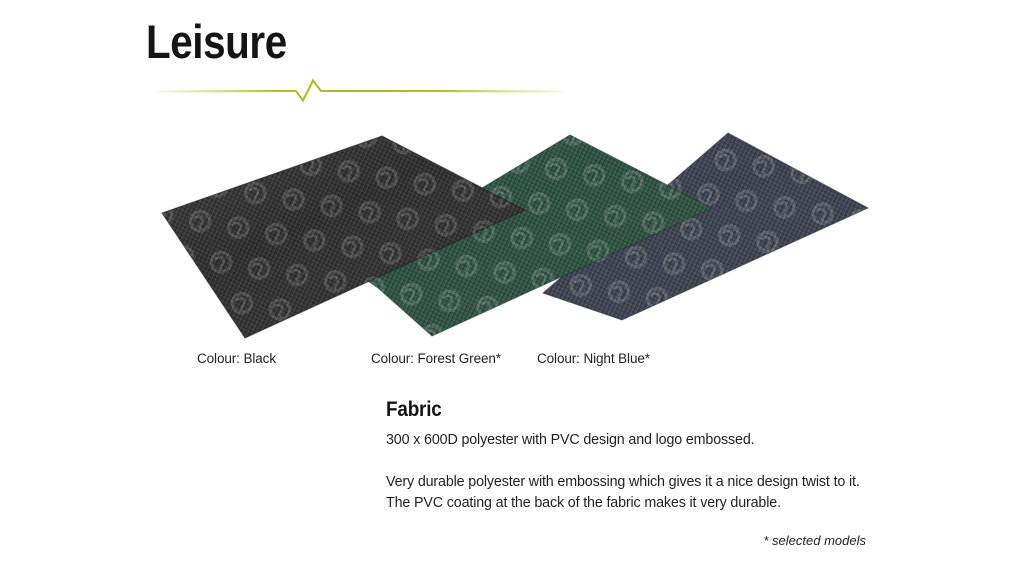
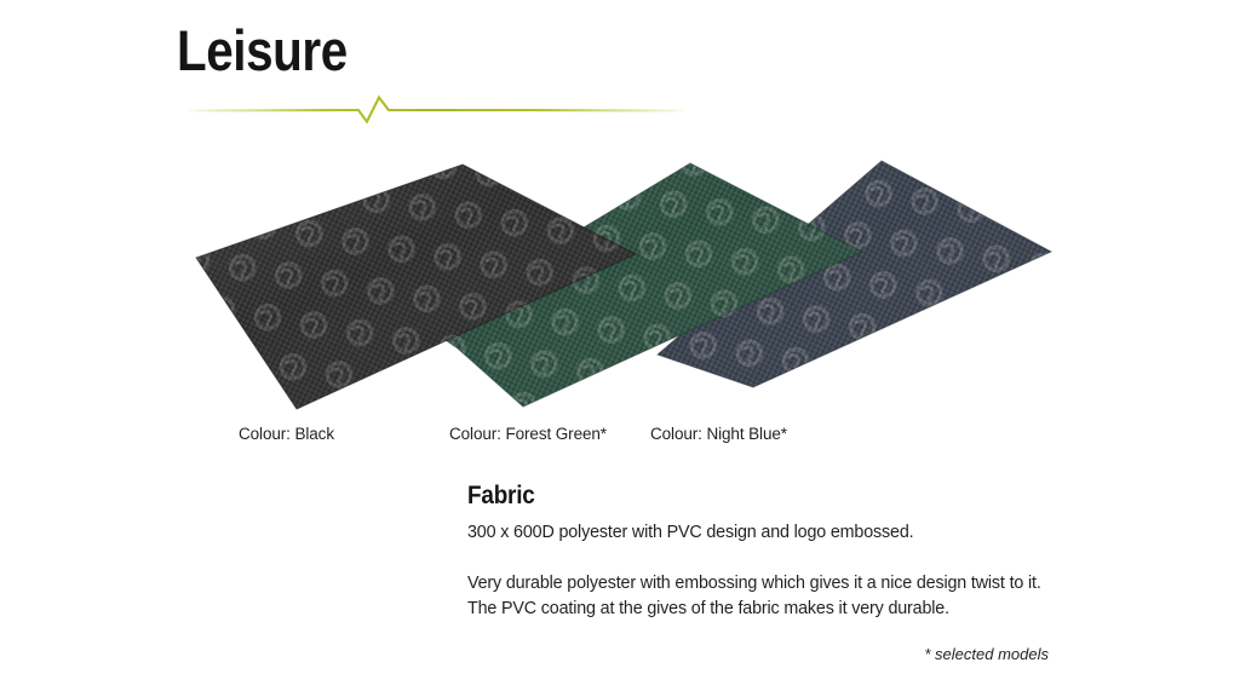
  Leisure
  Colour: Black
  Colour: Forest Green*
  Colour: Night Blue*
  Fabric
  300 x 600D polyester with PVC design and logo embossed.
- Very durable polyester with embossing which gives it a nice design twist to it. The PVC coating at the back of the fabric makes it very durable.
+ Very durable polyester with embossing which gives it a nice design twist to it. The PVC coating at the gives of the fabric makes it very durable.
  * selected models
